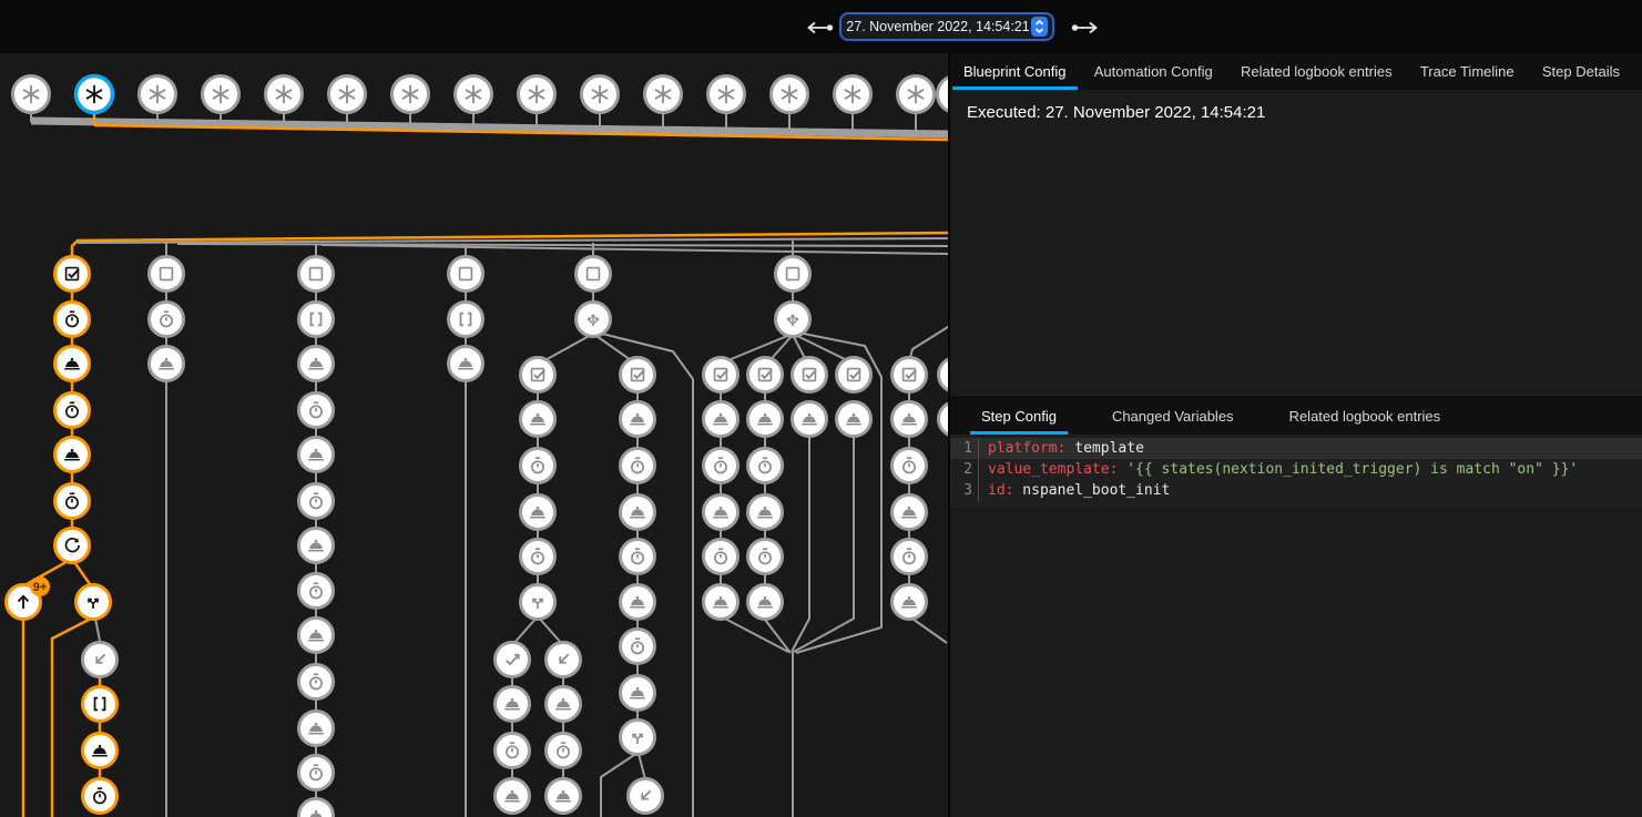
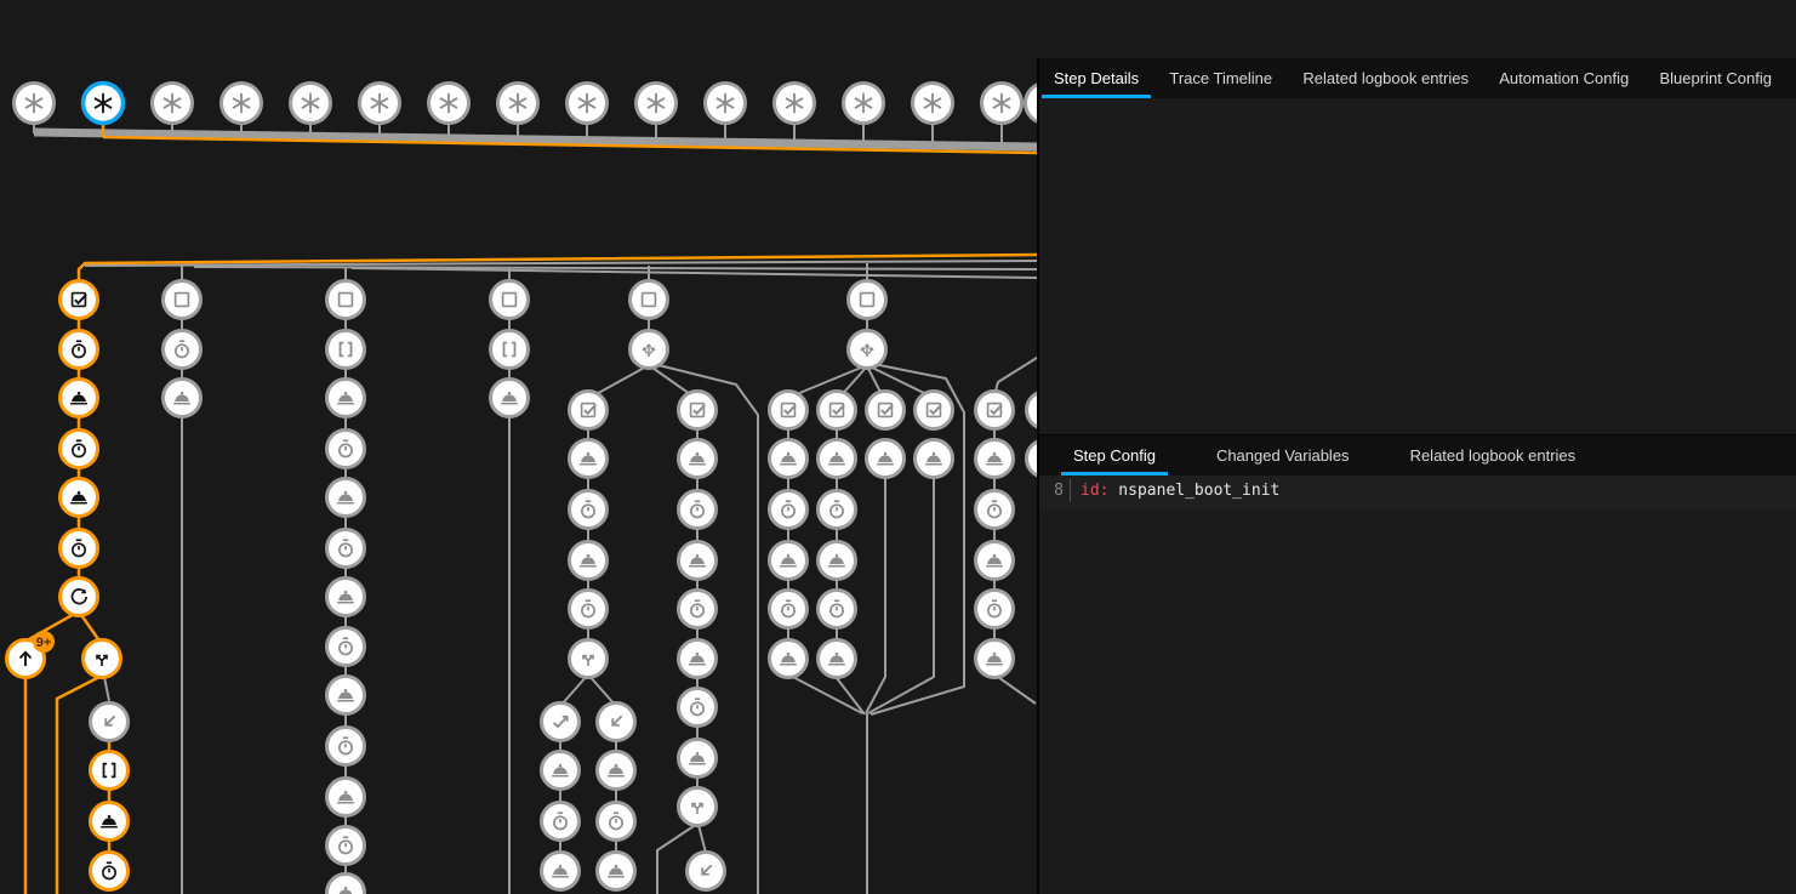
- 27. November 2022, 14:54:21
  9+
- Blueprint Config
+ Step Details
- Automation Config
+ Trace Timeline
  Related logbook entries
- Trace Timeline
+ Automation Config
- Step Details
+ Blueprint Config
- Executed: 27. November 2022, 14:54:21
  Step Config
  Changed Variables
  Related logbook entries
- 1
- platform:
- template
- 2
- value_template:
- '{{ states(nextion_inited_trigger) is match "on" }}'
- 3
+ 8
  id:
  nspanel_boot_init
